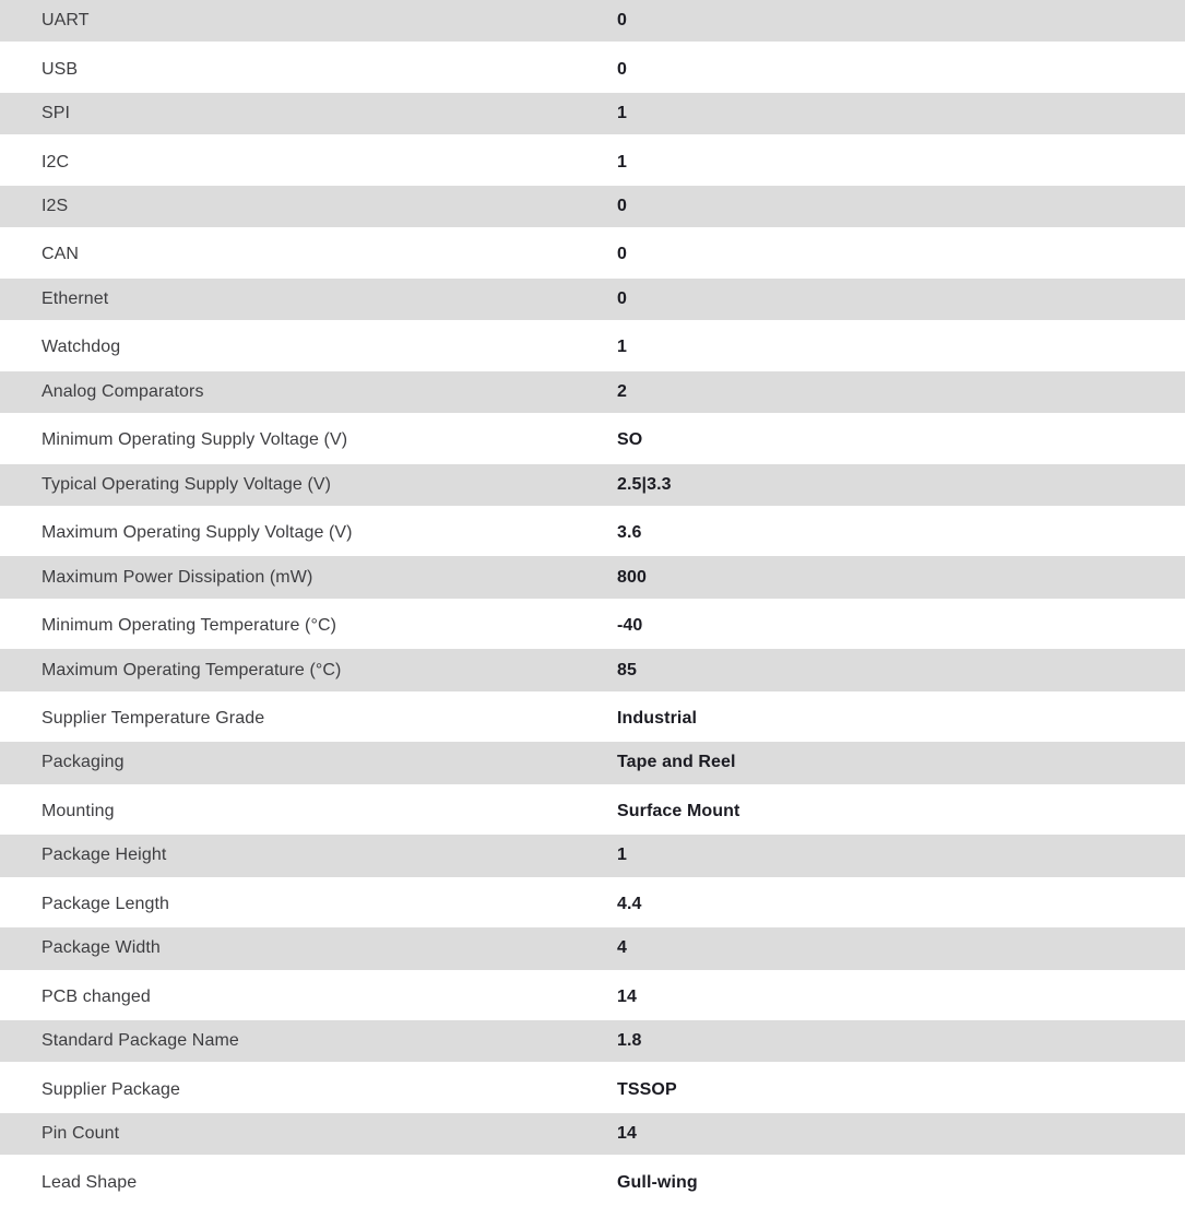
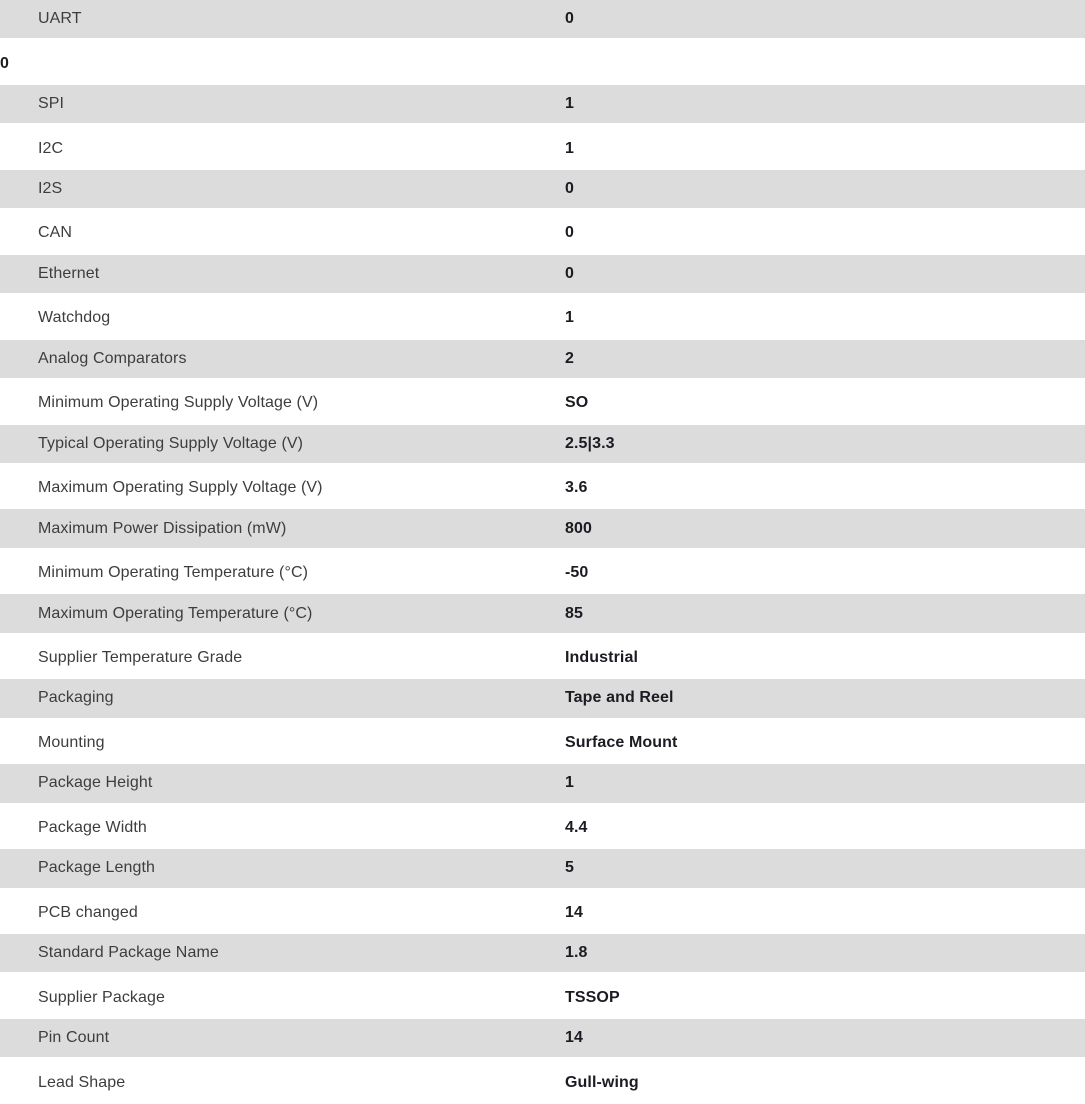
  UART
  0
- USB
  0
  SPI
  1
  I2C
  1
  I2S
  0
  CAN
  0
  Ethernet
  0
  Watchdog
  1
  Analog Comparators
  2
  Minimum Operating Supply Voltage (V)
  SO
  Typical Operating Supply Voltage (V)
  2.5|3.3
  Maximum Operating Supply Voltage (V)
  3.6
  Maximum Power Dissipation (mW)
  800
  Minimum Operating Temperature (°C)
- -40
+ -50
  Maximum Operating Temperature (°C)
  85
  Supplier Temperature Grade
  Industrial
  Packaging
  Tape and Reel
  Mounting
  Surface Mount
  Package Height
  1
- Package Length
+ Package Width
  4.4
- Package Width
+ Package Length
- 4
+ 5
  PCB changed
  14
  Standard Package Name
  1.8
  Supplier Package
  TSSOP
  Pin Count
  14
  Lead Shape
  Gull-wing
